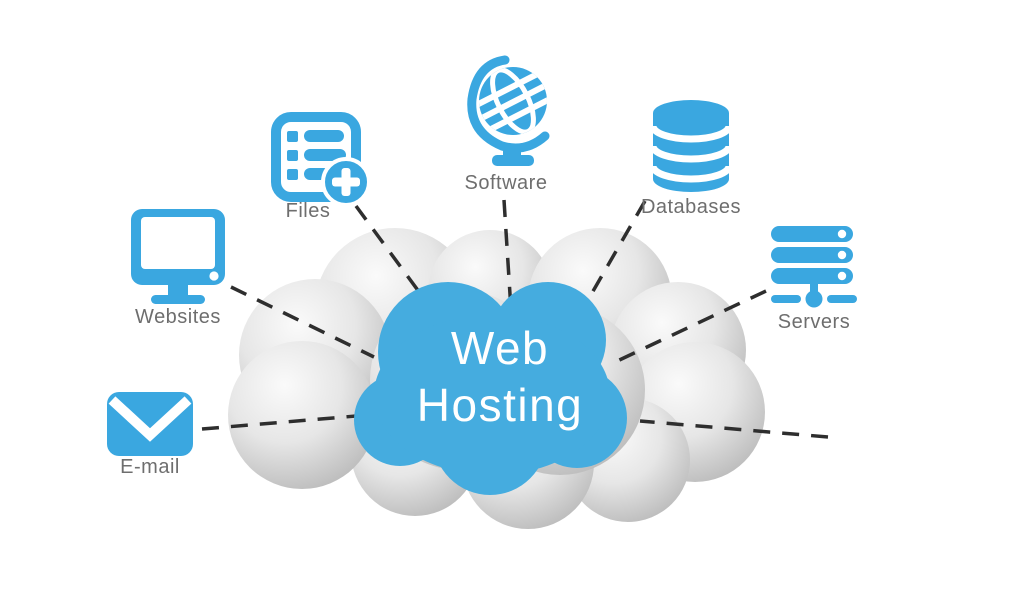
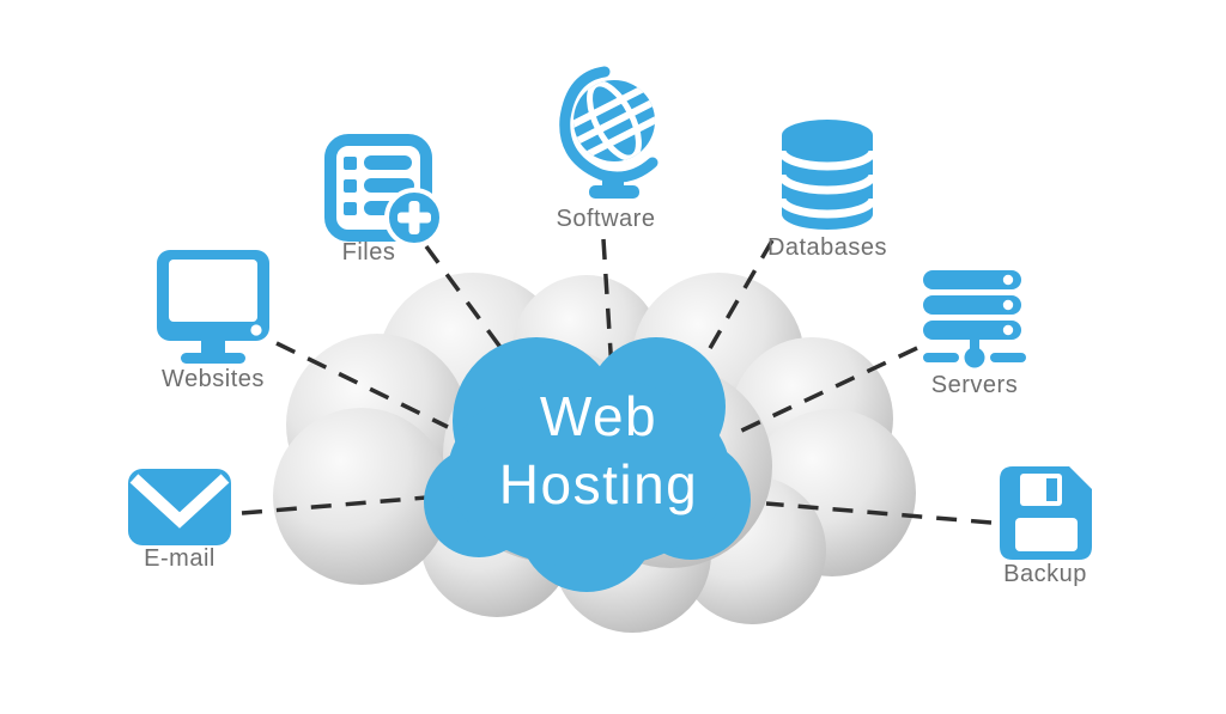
  Web
  Hosting
  Websites
  Files
  Software
  Databases
  Servers
+ Backup
  E-mail
